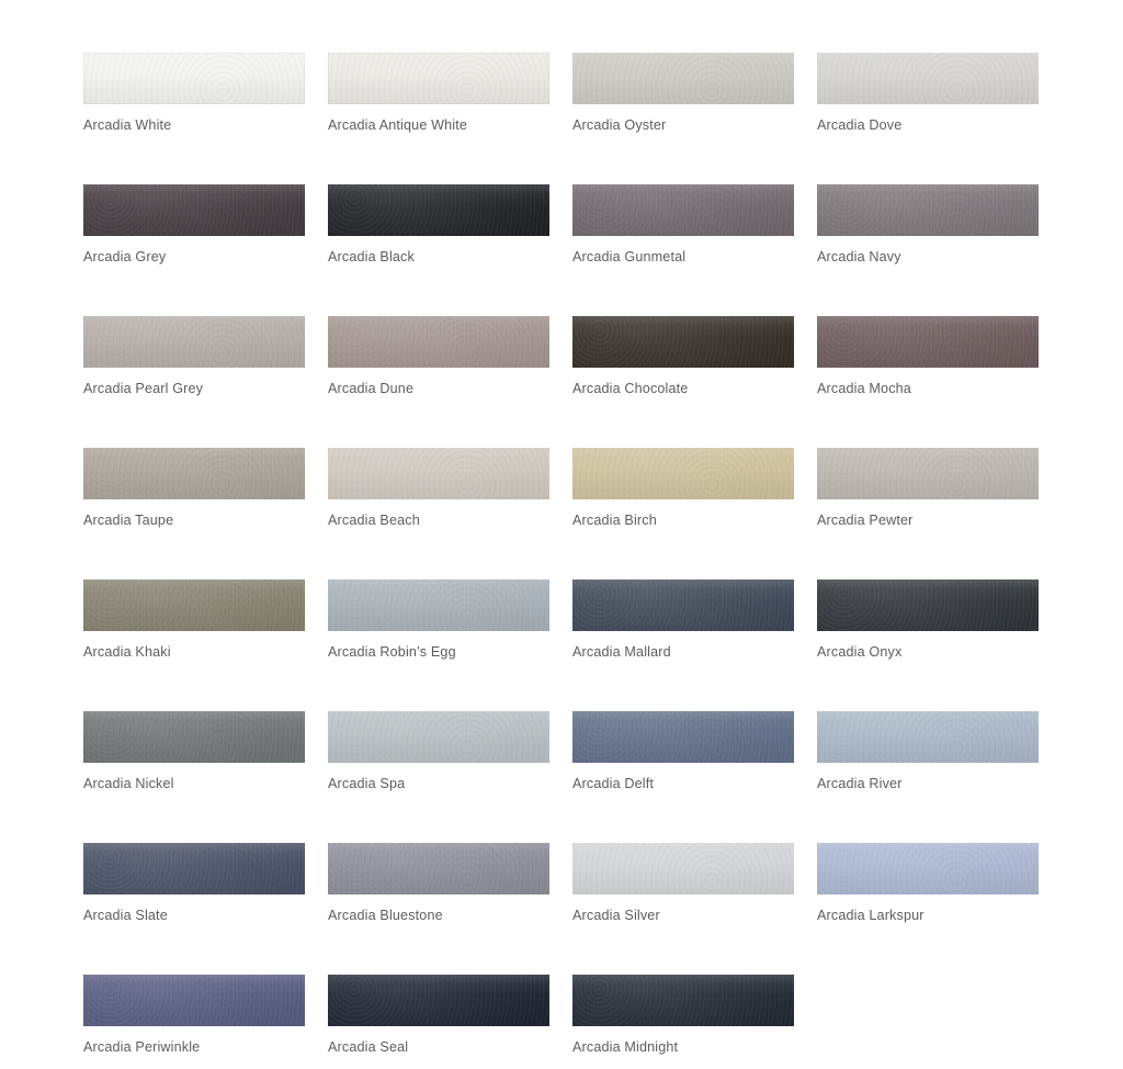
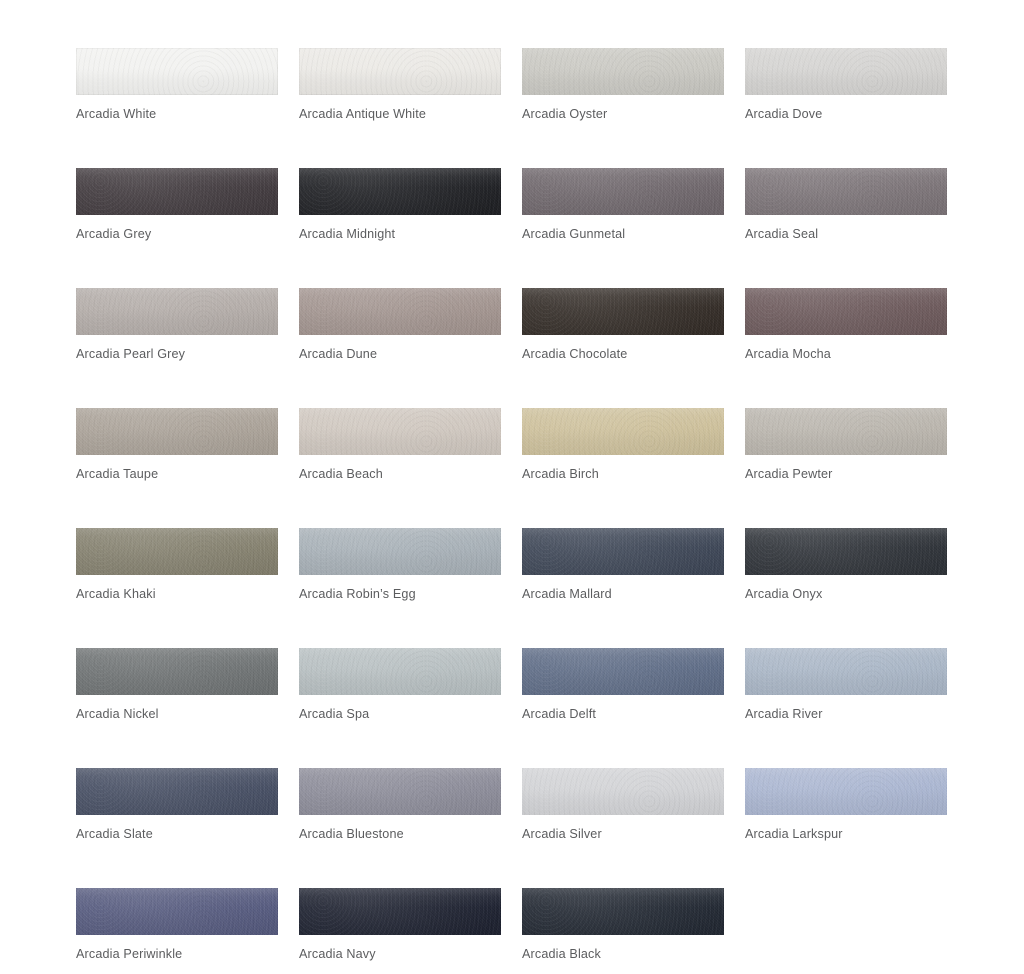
  Arcadia White
  Arcadia Antique White
  Arcadia Oyster
  Arcadia Dove
  Arcadia Grey
- Arcadia Black
+ Arcadia Midnight
  Arcadia Gunmetal
- Arcadia Navy
+ Arcadia Seal
  Arcadia Pearl Grey
  Arcadia Dune
  Arcadia Chocolate
  Arcadia Mocha
  Arcadia Taupe
  Arcadia Beach
  Arcadia Birch
  Arcadia Pewter
  Arcadia Khaki
  Arcadia Robin’s Egg
  Arcadia Mallard
  Arcadia Onyx
  Arcadia Nickel
  Arcadia Spa
  Arcadia Delft
  Arcadia River
  Arcadia Slate
  Arcadia Bluestone
  Arcadia Silver
  Arcadia Larkspur
  Arcadia Periwinkle
- Arcadia Seal
+ Arcadia Navy
- Arcadia Midnight
+ Arcadia Black
